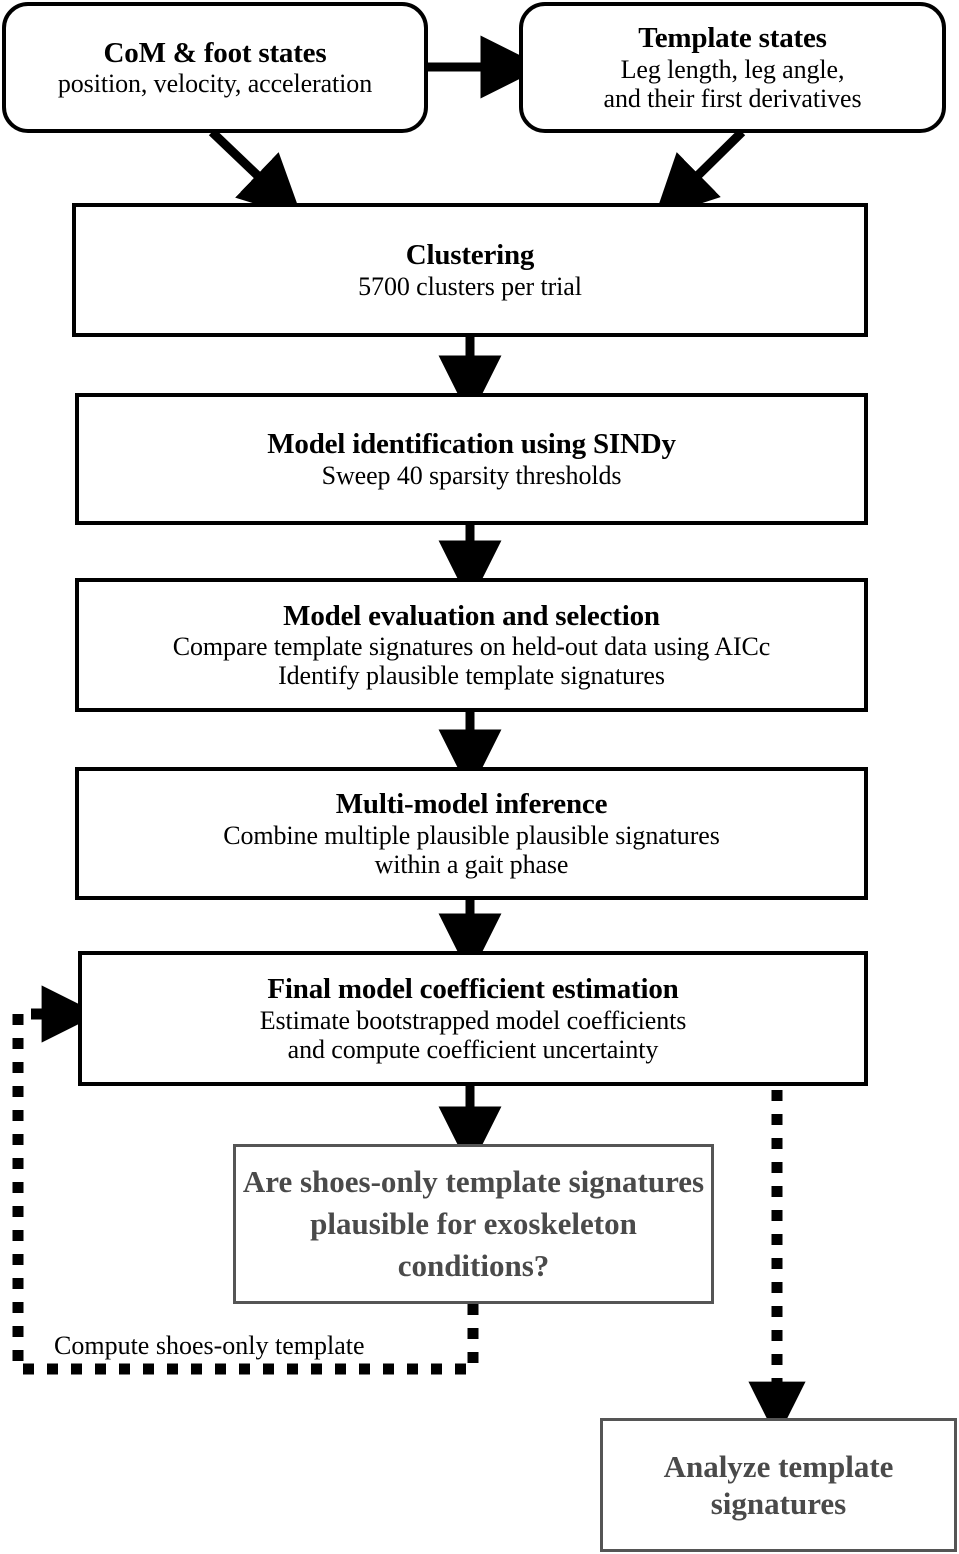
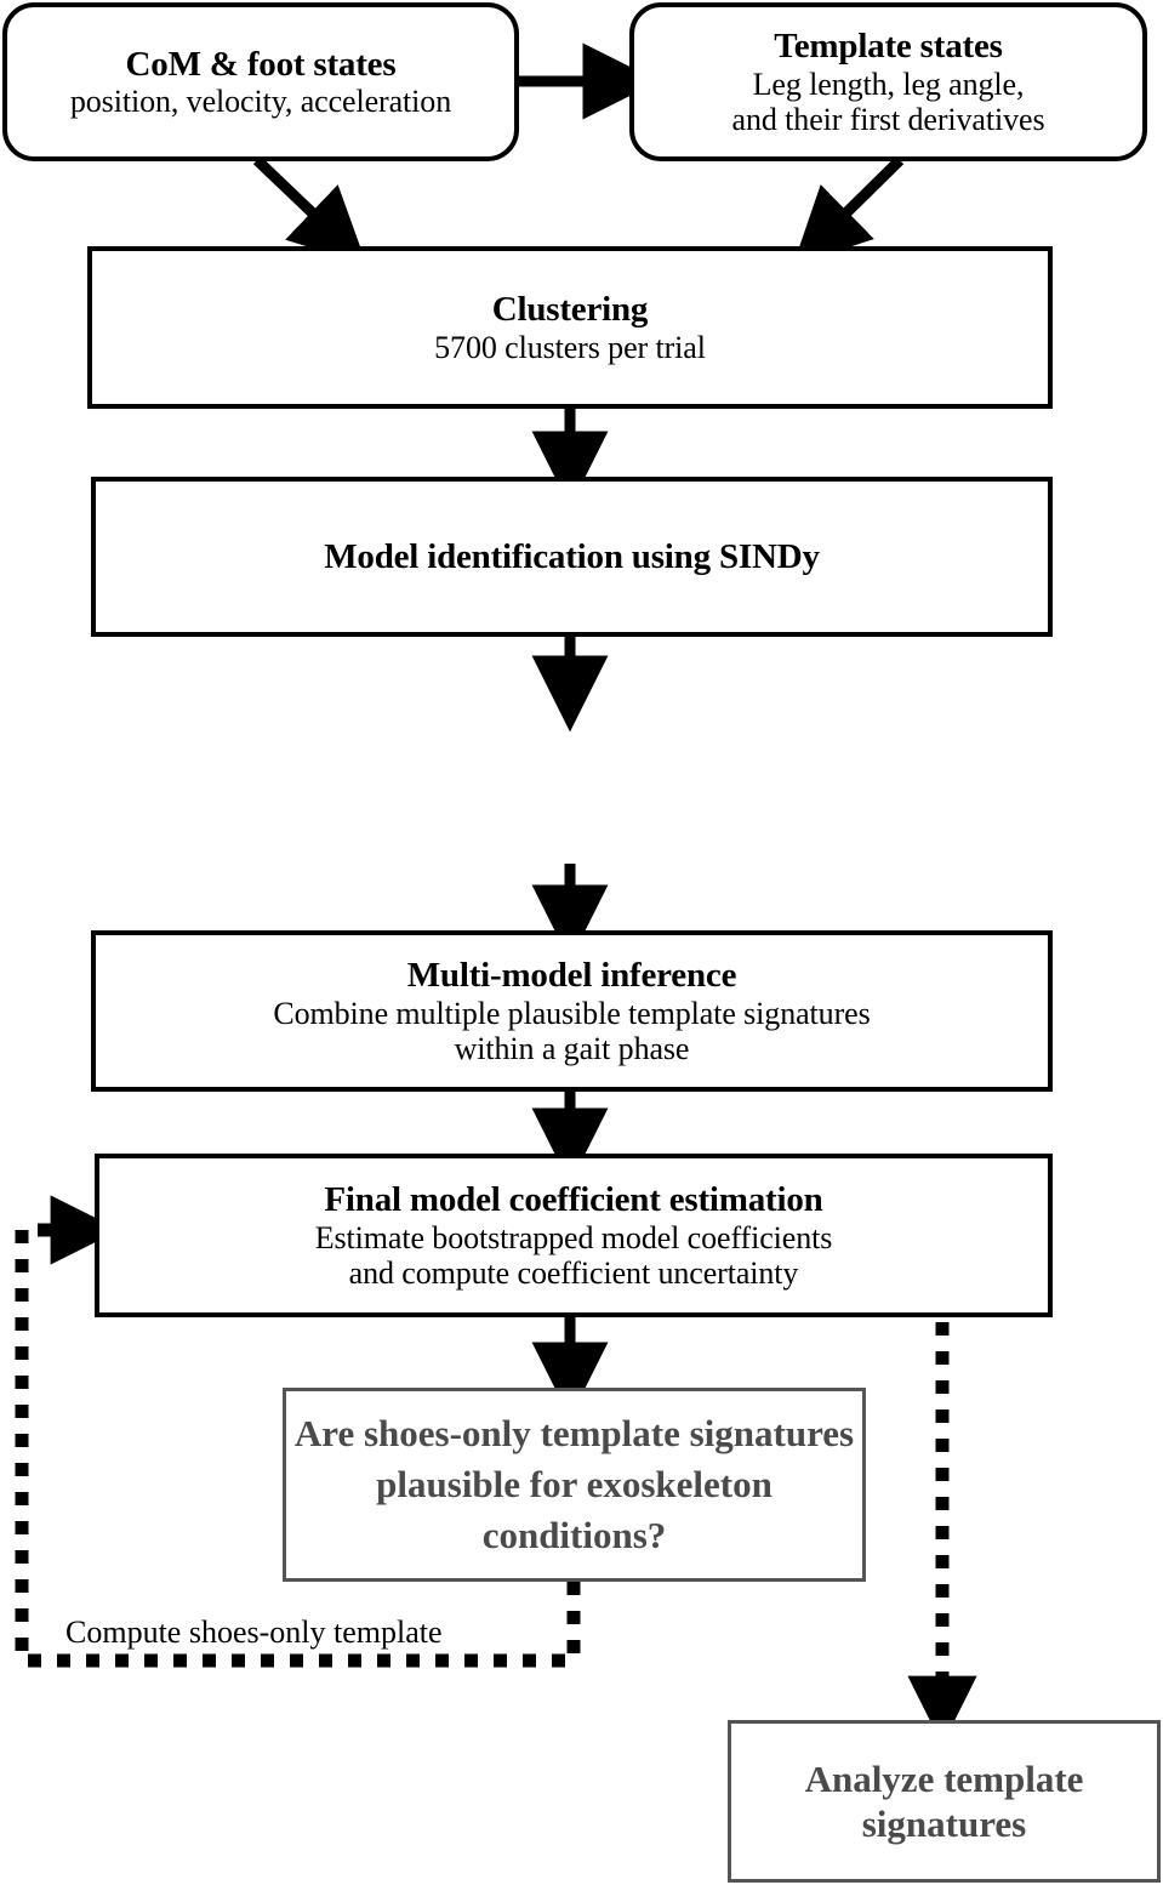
  CoM & foot states
  position, velocity, acceleration
  Template states
  Leg length, leg angle,
  and their first derivatives
  Clustering
  5700 clusters per trial
  Model identification using SINDy
- Sweep 40 sparsity thresholds
- Model evaluation and selection
- Compare template signatures on held-out data using AICc
- Identify plausible template signatures
  Multi-model inference
- Combine multiple plausible plausible signatures
+ Combine multiple plausible template signatures
  within a gait phase
  Final model coefficient estimation
  Estimate bootstrapped model coefficients
  and compute coefficient uncertainty
  Are shoes-only template signatures plausible for exoskeleton conditions?
  Analyze template signatures
  Compute shoes-only template
